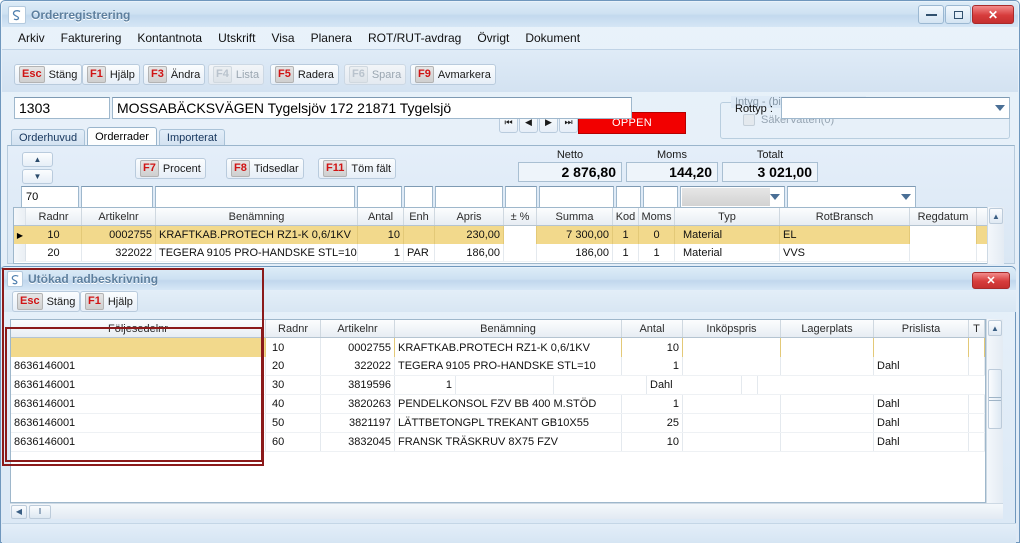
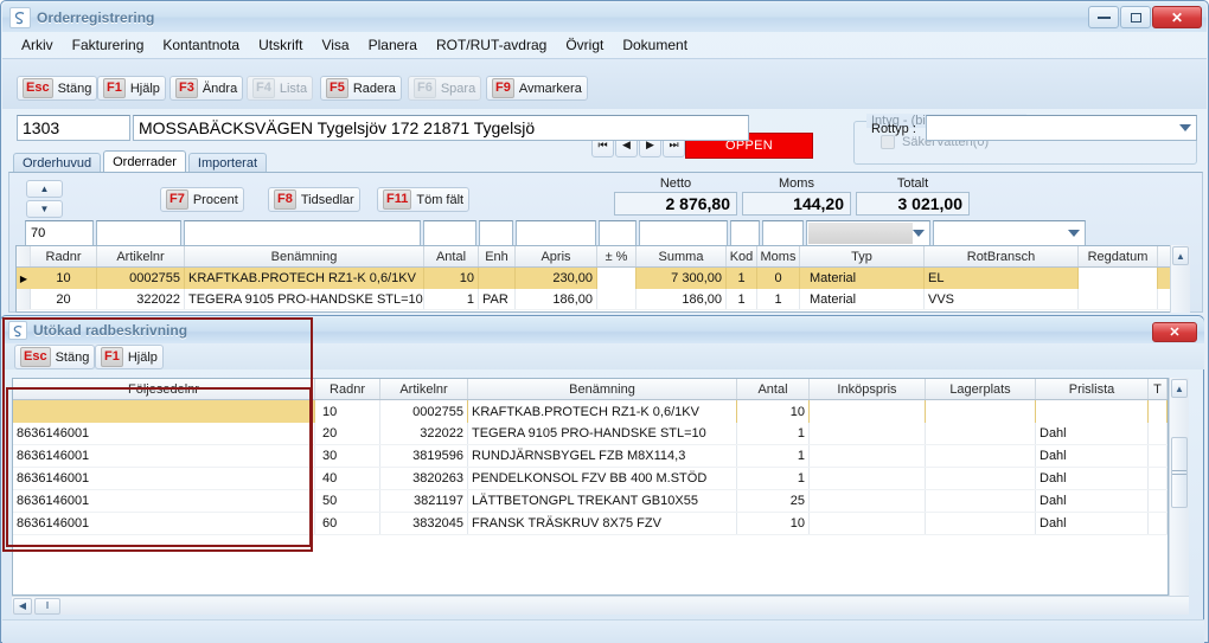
  Orderregistrering
  ✕
  Arkiv
  Fakturering
  Kontantnota
  Utskrift
  Visa
  Planera
  ROT/RUT-avdrag
  Övrigt
  Dokument
  Esc
  Stäng
  F1
  Hjälp
  F3
  Ändra
  F4
  Lista
  F5
  Radera
  F6
  Spara
  F9
  Avmarkera
  ⏮
  ◀
  ▶
  ⏭
  ÖPPEN
  SäkerVatten(0)
  1303
  MOSSABÄCKSVÄGEN Tygelsjöv 172 21871 Tygelsjö
  Rottyp :
  Orderhuvud
  Orderrader
  Importerat
  ▲
  ▼
  F7
  Procent
  F8
  Tidsedlar
  F11
  Töm fält
  Netto
  2 876,80
  Moms
  144,20
  Totalt
  3 021,00
  70
  Radnr
  Artikelnr
  Benämning
  Antal
  Enh
  Apris
  ± %
  Summa
  Kod
  Moms
  Typ
  RotBransch
  Regdatum
  ▶
  10
  0002755
  KRAFTKAB.PROTECH RZ1-K 0,6/1KV
  10
  230,00
  7 300,00
  1
  0
  Material
  EL
  20
  322022
  TEGERA 9105 PRO-HANDSKE STL=10
  1
  PAR
  186,00
  186,00
  1
  1
  Material
  VVS
  ▲
  Utökad radbeskrivning
  ✕
  Esc
  Stäng
  F1
  Hjälp
  Följesedelnr
  Radnr
  Artikelnr
  Benämning
  Antal
  Inköpspris
  Lagerplats
  Prislista
  T
  10
  0002755
  KRAFTKAB.PROTECH RZ1-K 0,6/1KV
  10
  8636146001
  20
  322022
  TEGERA 9105 PRO-HANDSKE STL=10
  1
  Dahl
  8636146001
  30
  3819596
+ RUNDJÄRNSBYGEL FZB M8X114,3
  1
  Dahl
  8636146001
  40
  3820263
  PENDELKONSOL FZV BB 400 M.STÖD
  1
  Dahl
  8636146001
  50
  3821197
  LÄTTBETONGPL TREKANT GB10X55
  25
  Dahl
  8636146001
  60
  3832045
  FRANSK TRÄSKRUV 8X75 FZV
  10
  Dahl
  ▲
  ◀
  ‖
